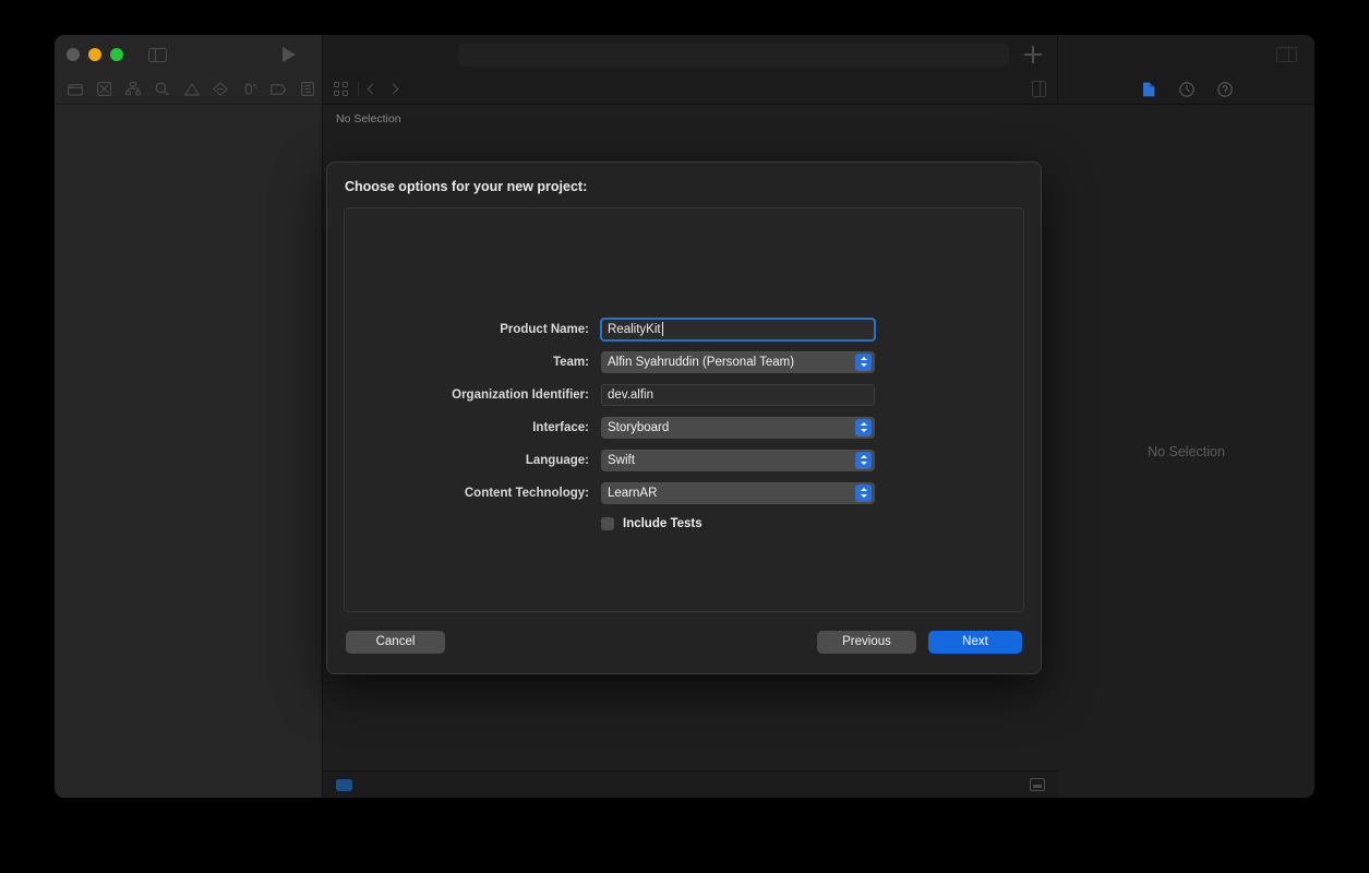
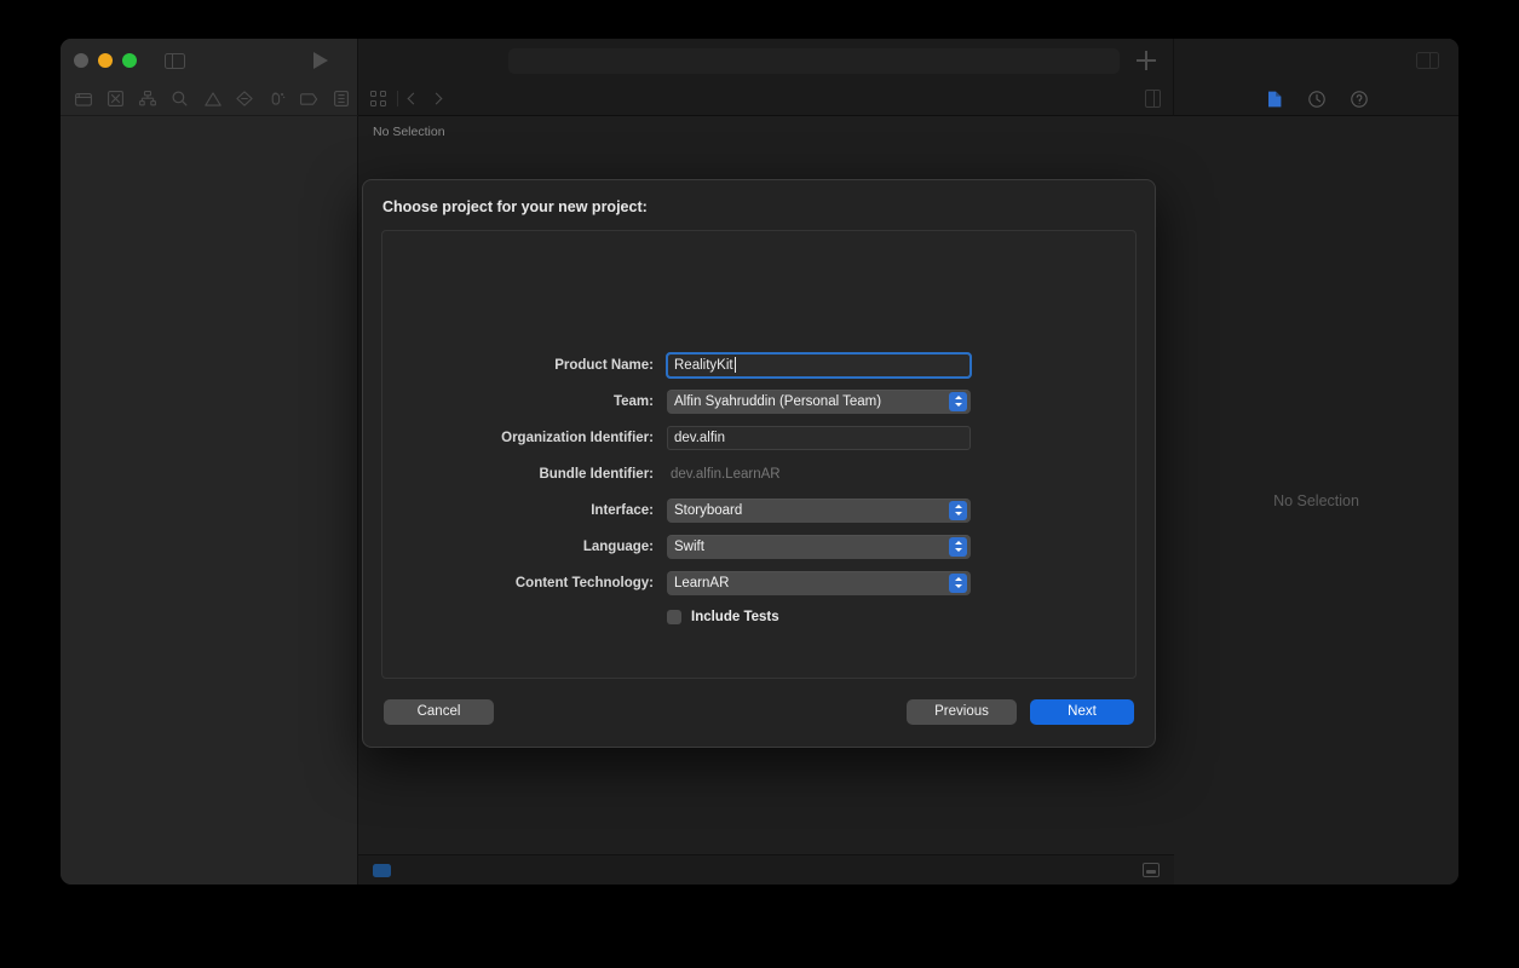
  No Selection
  No Selection
- Choose options for your new project:
+ Choose project for your new project:
  Product Name:
  RealityKit
  Team:
  Alfin Syahruddin (Personal Team)
  Organization Identifier:
  dev.alfin
+ Bundle Identifier:
+ dev.alfin.LearnAR
  Interface:
  Storyboard
  Language:
  Swift
  Content Technology:
  LearnAR
  Include Tests
  Cancel
  Previous
  Next
